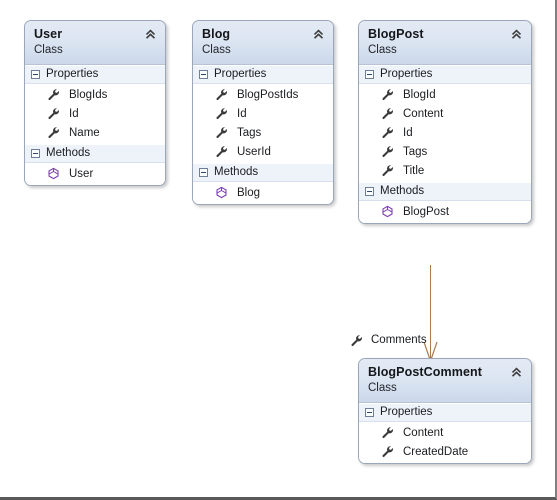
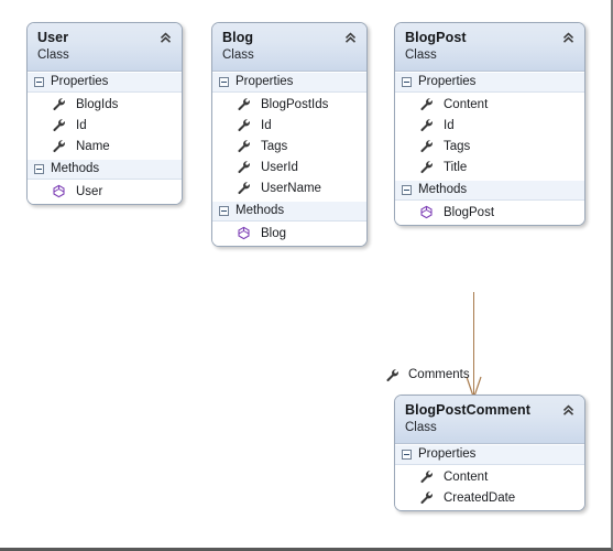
  User
  Class
  Properties
  BlogIds
  Id
  Name
  Methods
  User
  Blog
  Class
  Properties
  BlogPostIds
  Id
  Tags
  UserId
+ UserName
  Methods
  Blog
  BlogPost
  Class
  Properties
- BlogId
  Content
  Id
  Tags
  Title
  Methods
  BlogPost
  Comments
  BlogPostComment
  Class
  Properties
  Content
  CreatedDate
